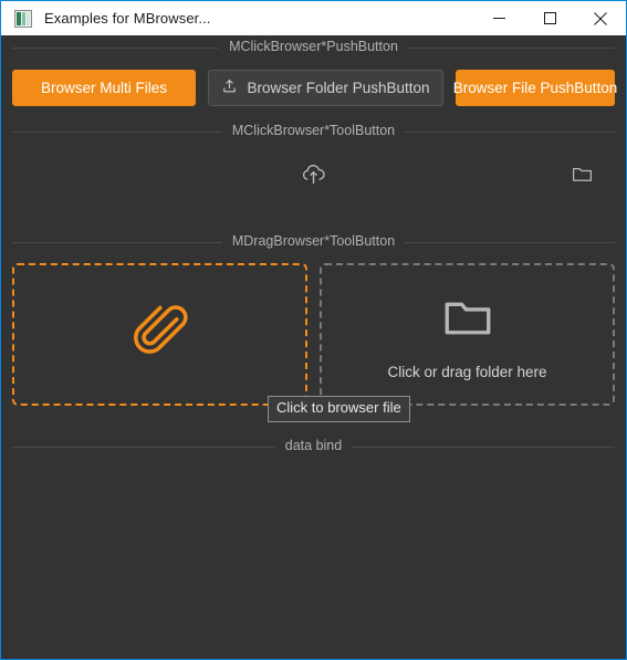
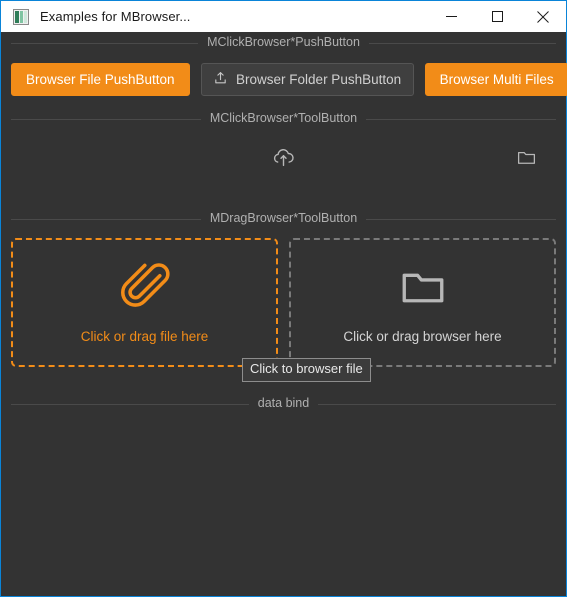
  Examples for MBrowser...
  MClickBrowser*PushButton
- Browser Multi Files
+ Browser File PushButton
  Browser Folder PushButton
- Browser File PushButton
+ Browser Multi Files
  MClickBrowser*ToolButton
  MDragBrowser*ToolButton
+ Click or drag file here
- Click or drag folder here
+ Click or drag browser here
  data bind
  Click to browser file
